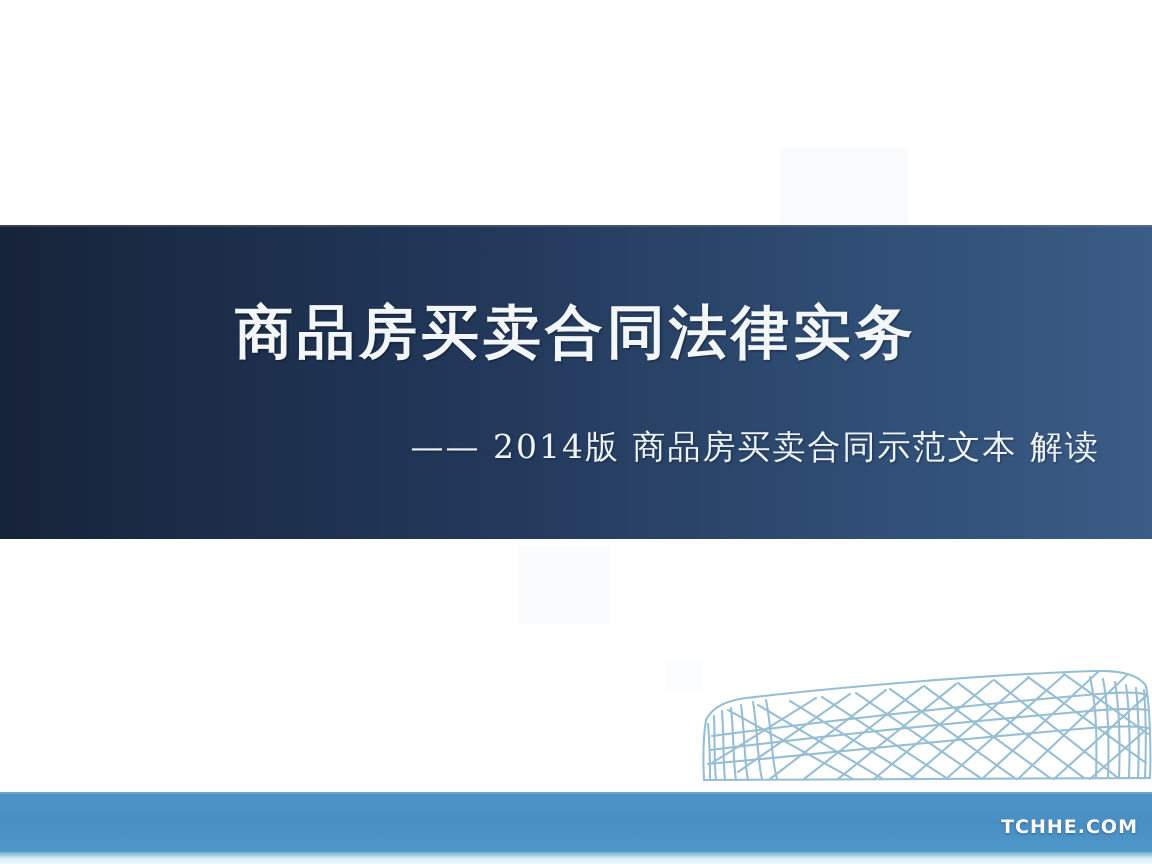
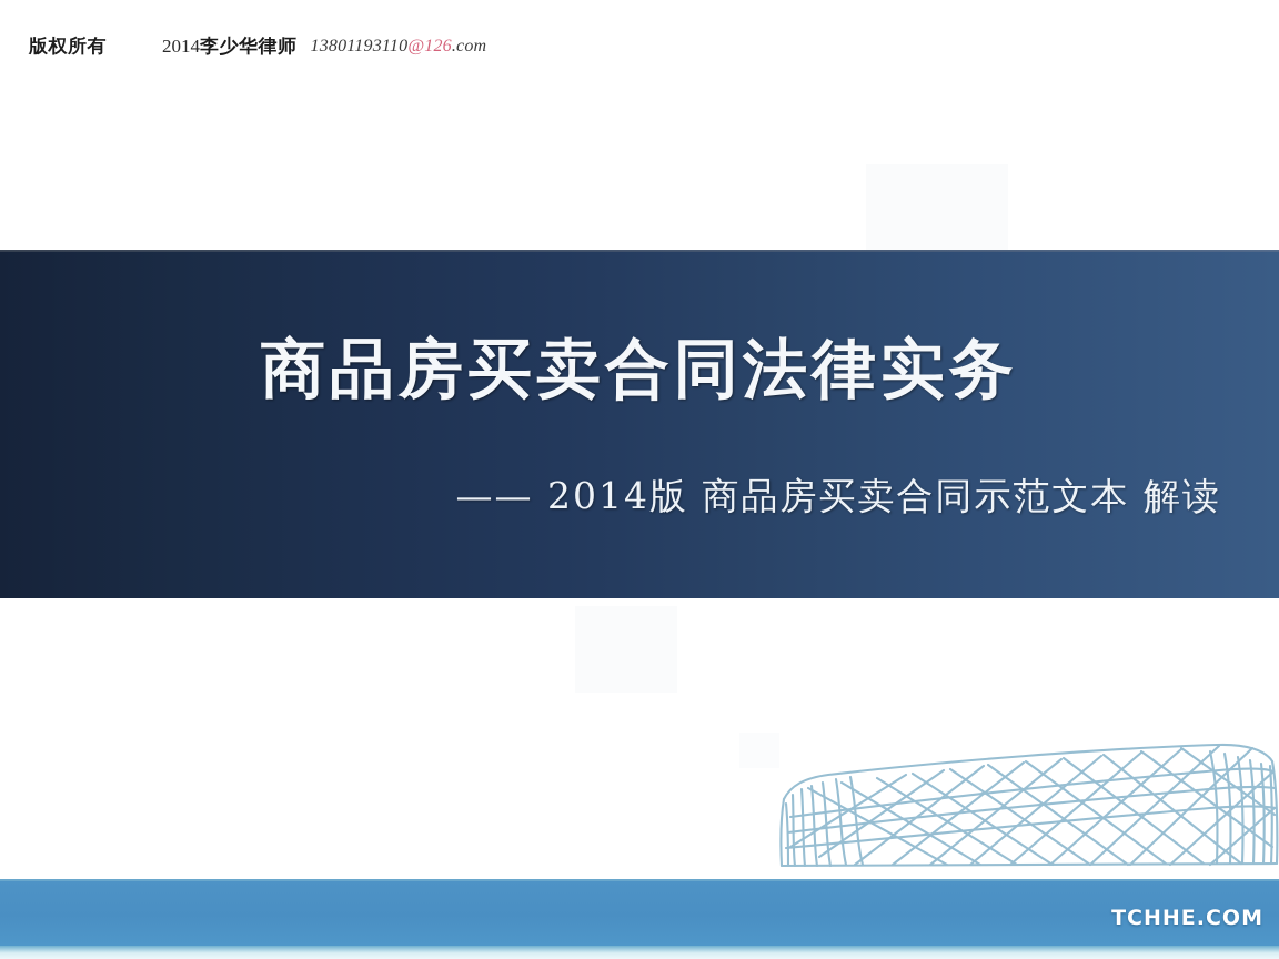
+ 版权所有
+ 2014
+ 李少华律师
+ 13801193110@126.com
  商品房买卖合同法律实务
  —— 2014版 商品房买卖合同示范文本 解读
  TCHHE.COM
